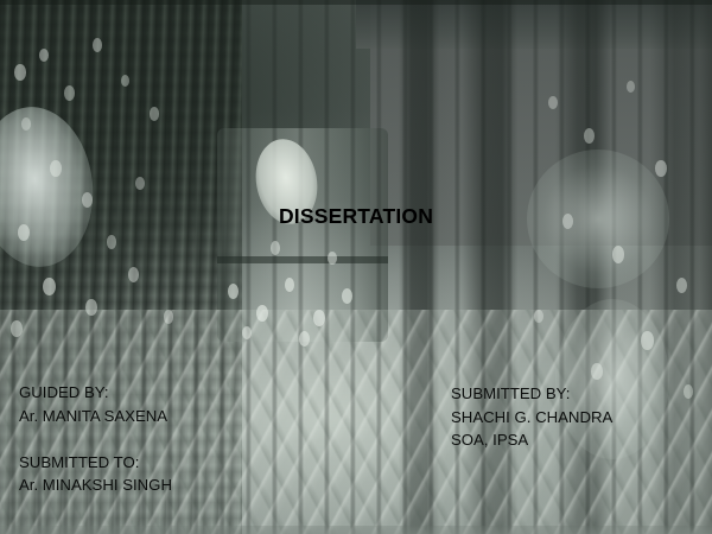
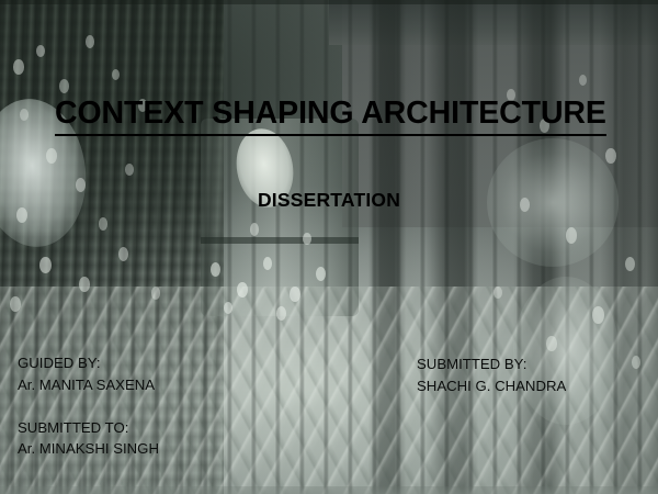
+ CONTEXT SHAPING ARCHITECTURE
  DISSERTATION
  GUIDED BY:
  Ar. MANITA SAXENA
  SUBMITTED TO:
  Ar. MINAKSHI SINGH
  SUBMITTED BY:
  SHACHI G. CHANDRA
- SOA, IPSA
